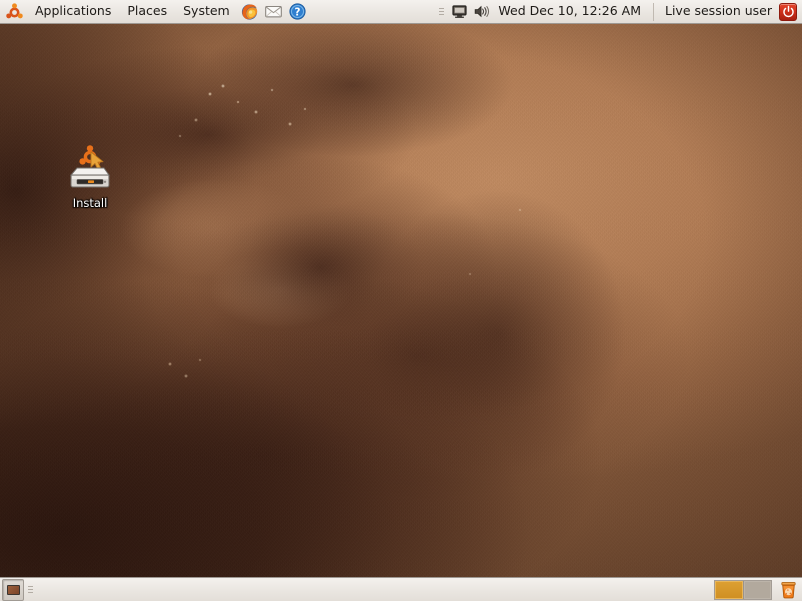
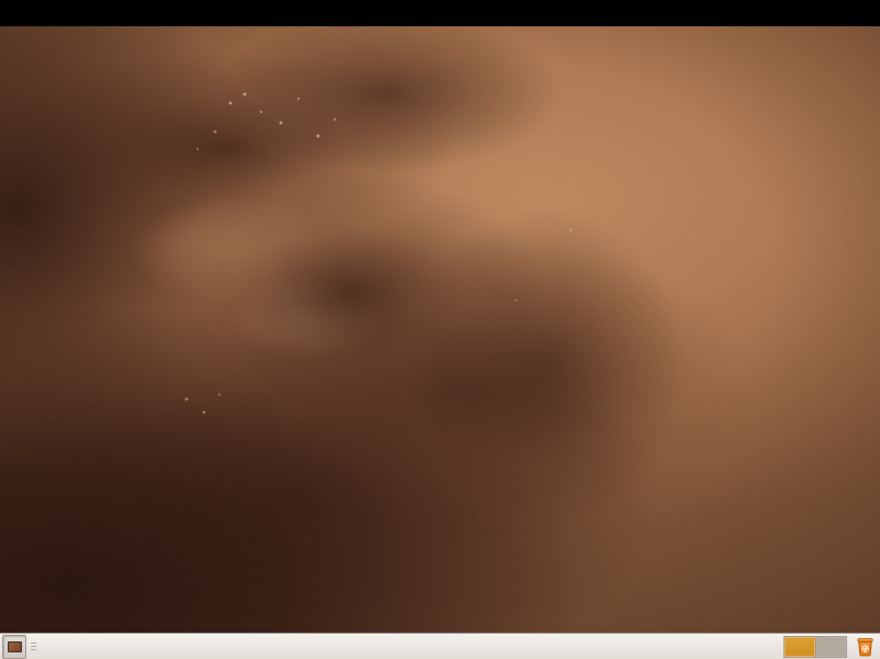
- Install
- Applications
- Places
- System
- ?
- Wed Dec 10, 12:26 AM
- Live session user
